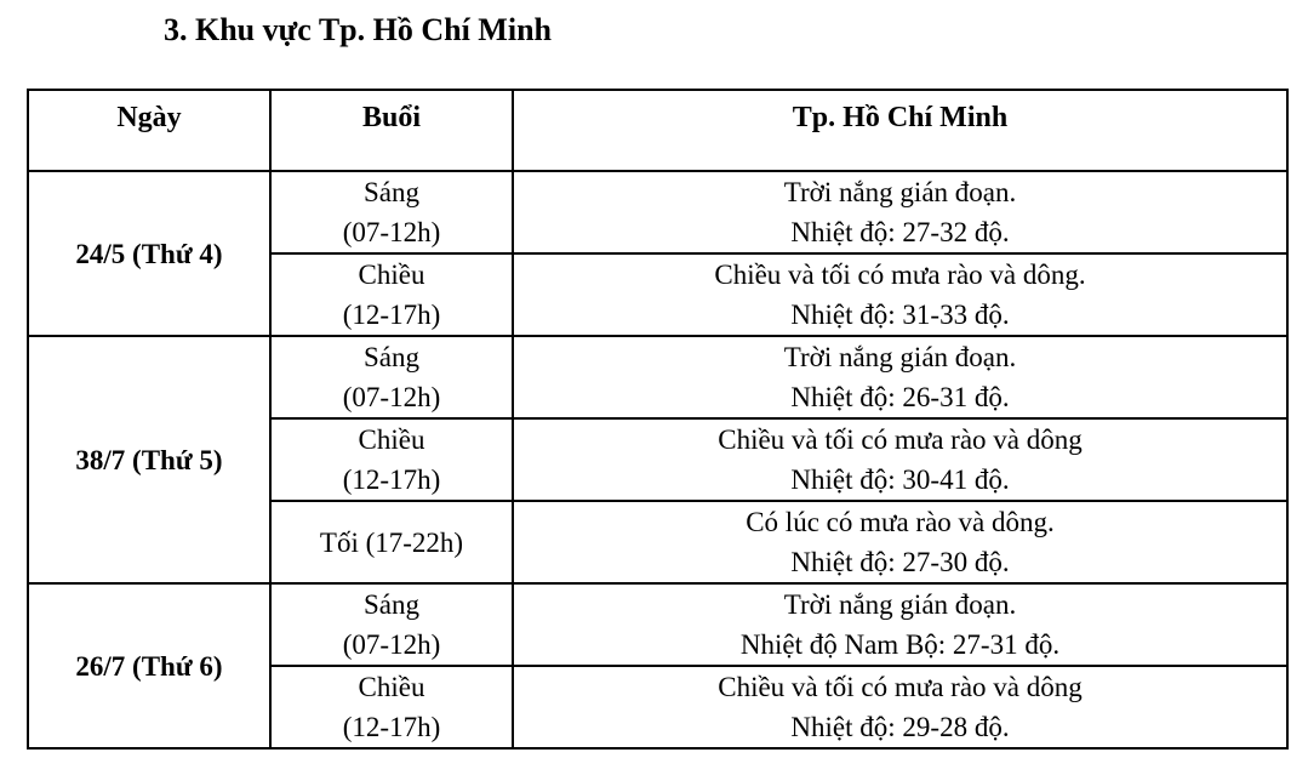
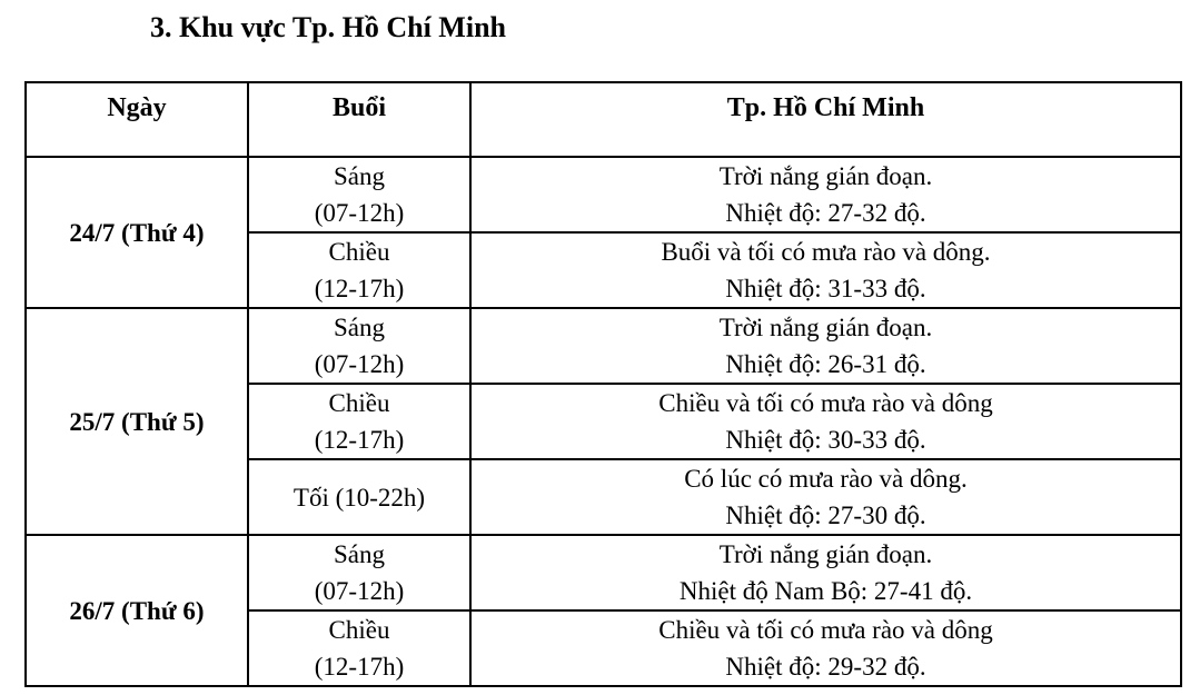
  3. Khu vực Tp. Hồ Chí Minh
  Ngày	Buổi	Tp. Hồ Chí Minh
- 24/5 (Thứ 4)	Sáng (07-12h)	Trời nắng gián đoạn. Nhiệt độ: 27-32 độ.
+ 24/7 (Thứ 4)	Sáng (07-12h)	Trời nắng gián đoạn. Nhiệt độ: 27-32 độ.
- Chiều (12-17h)	Chiều và tối có mưa rào và dông. Nhiệt độ: 31-33 độ.
+ Chiều (12-17h)	Buổi và tối có mưa rào và dông. Nhiệt độ: 31-33 độ.
- 38/7 (Thứ 5)	Sáng (07-12h)	Trời nắng gián đoạn. Nhiệt độ: 26-31 độ.
+ 25/7 (Thứ 5)	Sáng (07-12h)	Trời nắng gián đoạn. Nhiệt độ: 26-31 độ.
- Chiều (12-17h)	Chiều và tối có mưa rào và dông Nhiệt độ: 30-41 độ.
+ Chiều (12-17h)	Chiều và tối có mưa rào và dông Nhiệt độ: 30-33 độ.
- Tối (17-22h)	Có lúc có mưa rào và dông. Nhiệt độ: 27-30 độ.
+ Tối (10-22h)	Có lúc có mưa rào và dông. Nhiệt độ: 27-30 độ.
- 26/7 (Thứ 6)	Sáng (07-12h)	Trời nắng gián đoạn. Nhiệt độ Nam Bộ: 27-31 độ.
+ 26/7 (Thứ 6)	Sáng (07-12h)	Trời nắng gián đoạn. Nhiệt độ Nam Bộ: 27-41 độ.
- Chiều (12-17h)	Chiều và tối có mưa rào và dông Nhiệt độ: 29-28 độ.
+ Chiều (12-17h)	Chiều và tối có mưa rào và dông Nhiệt độ: 29-32 độ.
